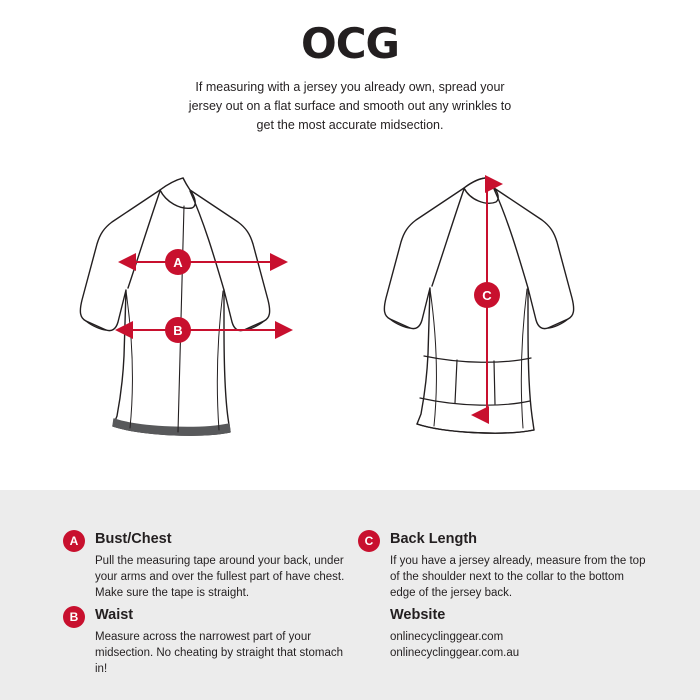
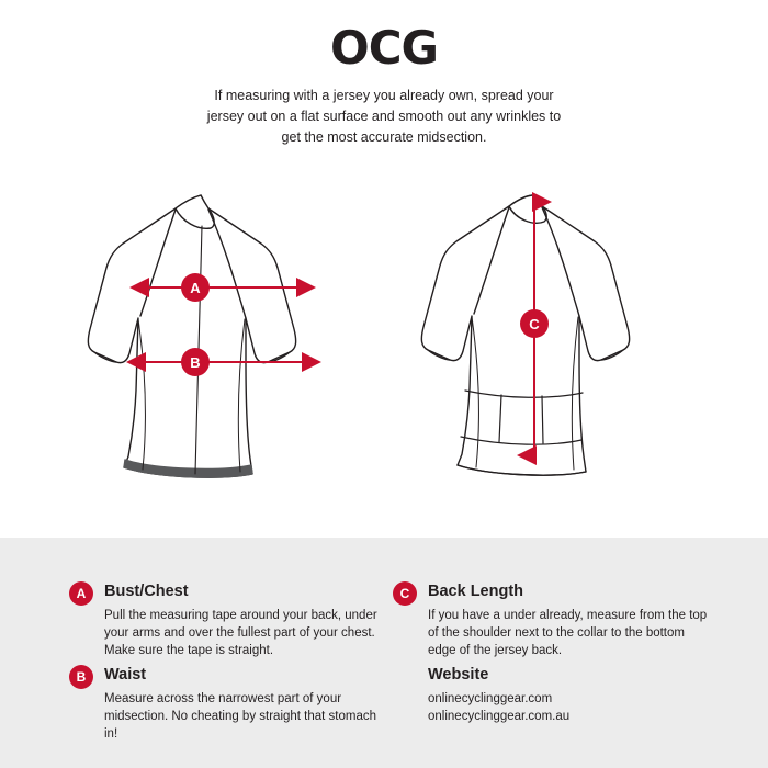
  OCG
  If measuring with a jersey you already own, spread your jersey out on a flat surface and smooth out any wrinkles to get the most accurate midsection.
  A
  B
  C
  A
  Bust/Chest
- Pull the measuring tape around your back, under your arms and over the fullest part of have chest. Make sure the tape is straight.
+ Pull the measuring tape around your back, under your arms and over the fullest part of your chest. Make sure the tape is straight.
  B
  Waist
  Measure across the narrowest part of your midsection. No cheating by straight that stomach in!
  C
  Back Length
- If you have a jersey already, measure from the top of the shoulder next to the collar to the bottom edge of the jersey back.
+ If you have a under already, measure from the top of the shoulder next to the collar to the bottom edge of the jersey back.
  Website
  onlinecyclinggear.com
  onlinecyclinggear.com.au
